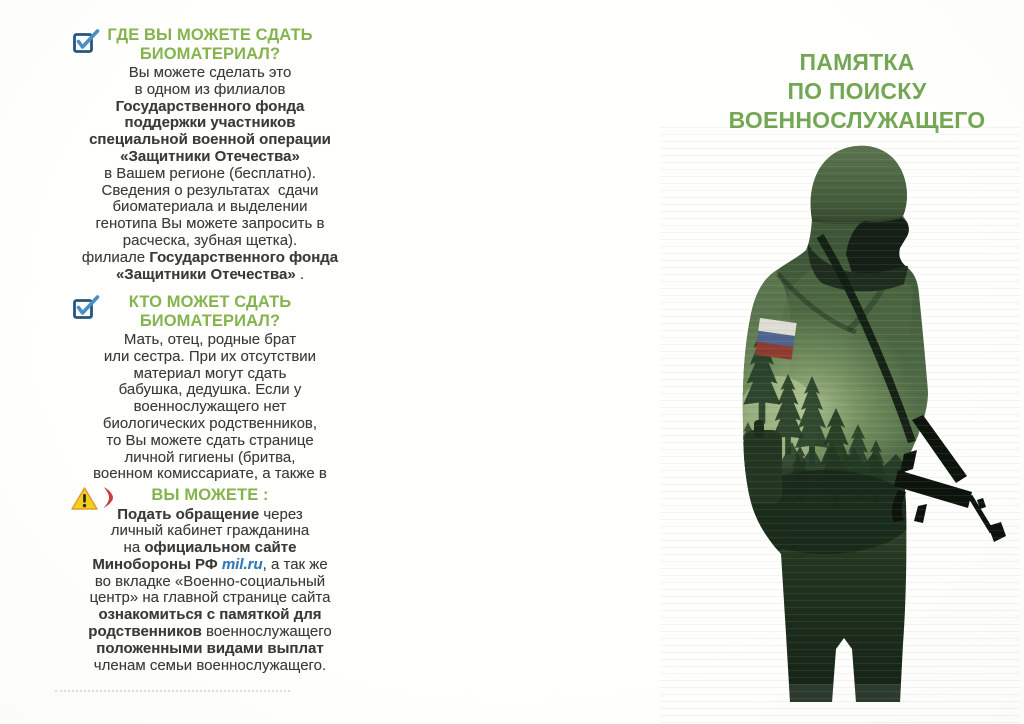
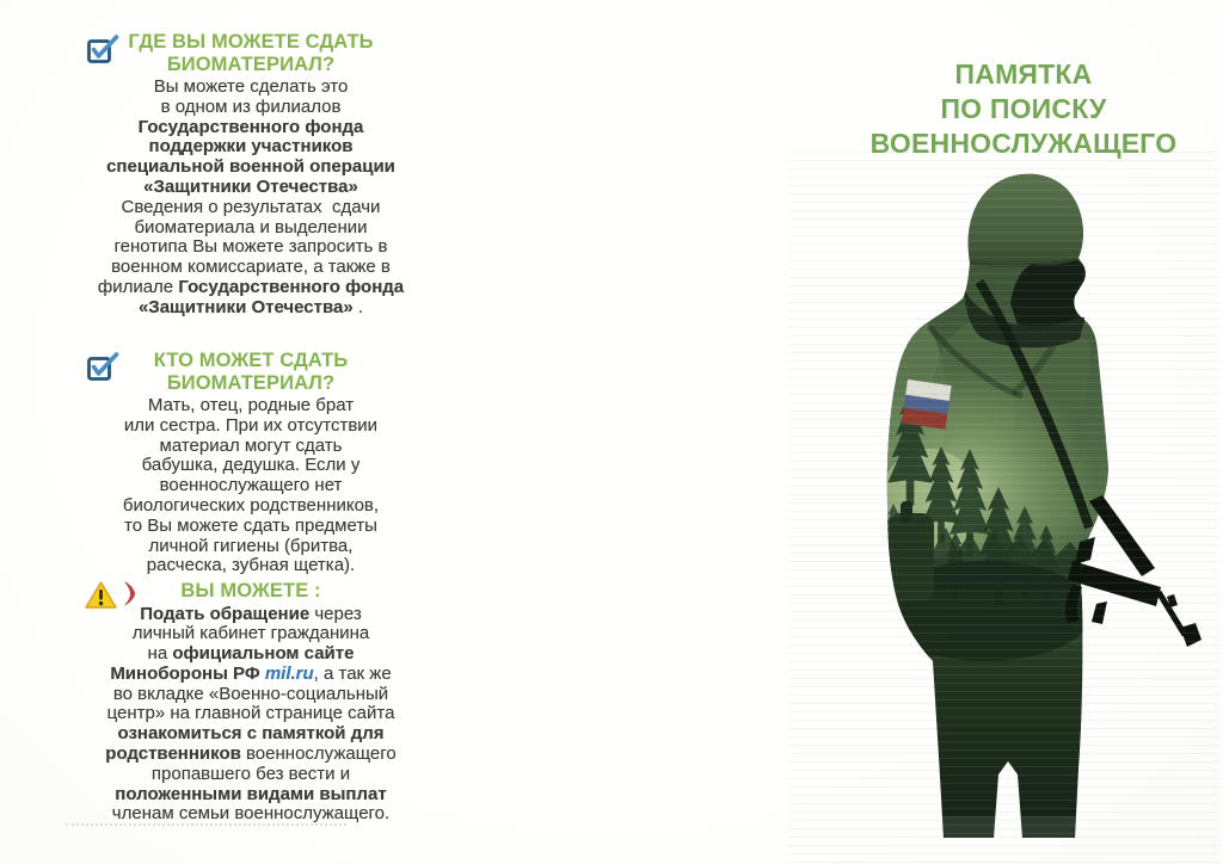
  ГДЕ ВЫ МОЖЕТЕ СДАТЬ
  БИОМАТЕРИАЛ?
  Вы можете сделать это
  в одном из филиалов
  Государственного фонда
  поддержки участников
  специальной военной операции
  «Защитники Отечества»
- в Вашем регионе (бесплатно).
  Сведения о результатах сдачи
  биоматериала и выделении
  генотипа Вы можете запросить в
- расческа, зубная щетка).
+ военном комиссариате, а также в
  филиале Государственного фонда
  «Защитники Отечества» .
  КТО МОЖЕТ СДАТЬ
  БИОМАТЕРИАЛ?
  Мать, отец, родные брат
  или сестра. При их отсутствии
  материал могут сдать
  бабушка, дедушка. Если у
  военнослужащего нет
  биологических родственников,
- то Вы можете сдать странице
+ то Вы можете сдать предметы
  личной гигиены (бритва,
- военном комиссариате, а также в
+ расческа, зубная щетка).
  ВЫ МОЖЕТЕ :
  Подать обращение через
  личный кабинет гражданина
  на официальном сайте
  Минобороны РФ mil.ru, а так же
  во вкладке «Военно-социальный
  центр» на главной странице сайта
  ознакомиться с памяткой для
  родственников военнослужащего
+ пропавшего без вести и
  положенными видами выплат
  членам семьи военнослужащего.
  ПАМЯТКА
  ПО ПОИСКУ
  ВОЕННОСЛУЖАЩЕГО
